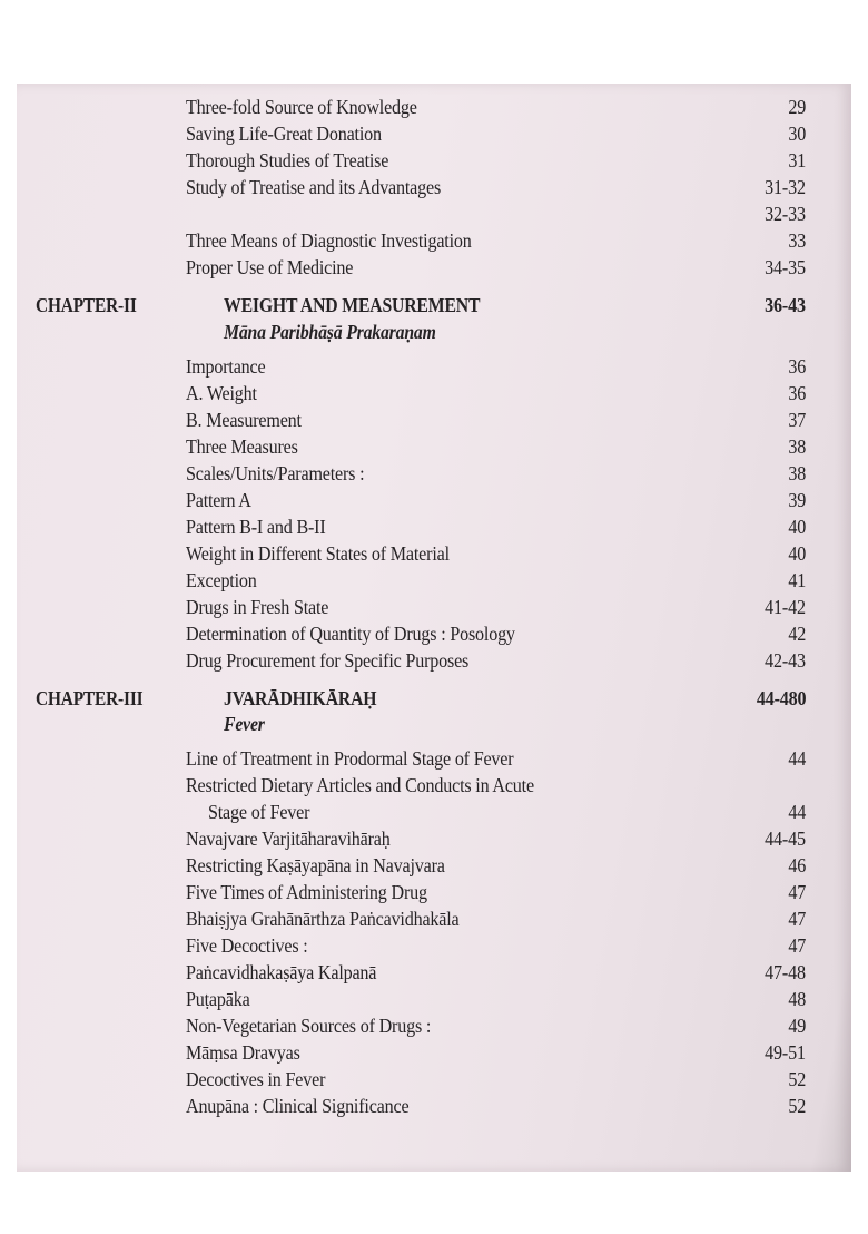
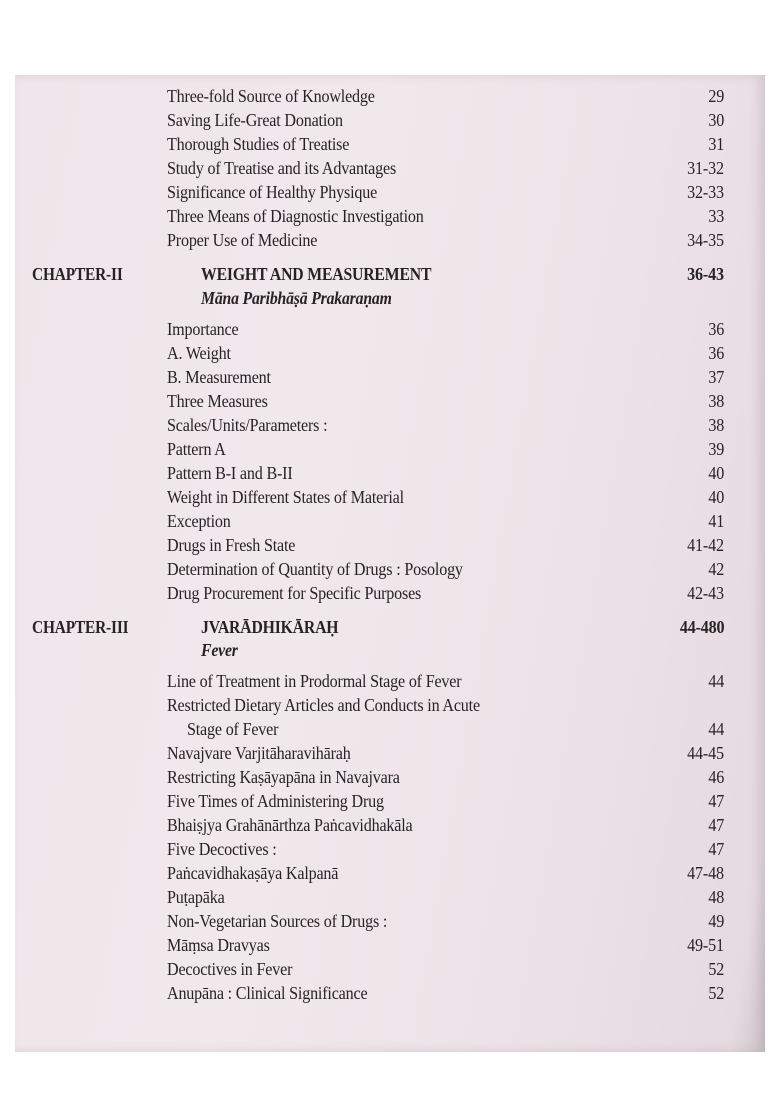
  Three-fold Source of Knowledge
  29
  Saving Life-Great Donation
  30
  Thorough Studies of Treatise
  31
  Study of Treatise and its Advantages
  31-32
+ Significance of Healthy Physique
  32-33
  Three Means of Diagnostic Investigation
  33
  Proper Use of Medicine
  34-35
  CHAPTER-II
  WEIGHT AND MEASUREMENT
  36-43
  Māna Paribhāṣā Prakaraṇam
  Importance
  36
  A. Weight
  36
  B. Measurement
  37
  Three Measures
  38
  Scales/Units/Parameters :
  38
  Pattern A
  39
  Pattern B-I and B-II
  40
  Weight in Different States of Material
  40
  Exception
  41
  Drugs in Fresh State
  41-42
  Determination of Quantity of Drugs : Posology
  42
  Drug Procurement for Specific Purposes
  42-43
  CHAPTER-III
  JVARĀDHIKĀRAḤ
  44-480
  Fever
  Line of Treatment in Prodormal Stage of Fever
  44
  Restricted Dietary Articles and Conducts in Acute
  Stage of Fever
  44
  Navajvare Varjitāharavihāraḥ
  44-45
  Restricting Kaṣāyapāna in Navajvara
  46
  Five Times of Administering Drug
  47
  Bhaiṣjya Grahānārthza Paṅcavidhakāla
  47
  Five Decoctives :
  47
  Paṅcavidhakaṣāya Kalpanā
  47-48
  Puṭapāka
  48
  Non-Vegetarian Sources of Drugs :
  49
  Māṃsa Dravyas
  49-51
  Decoctives in Fever
  52
  Anupāna : Clinical Significance
  52
